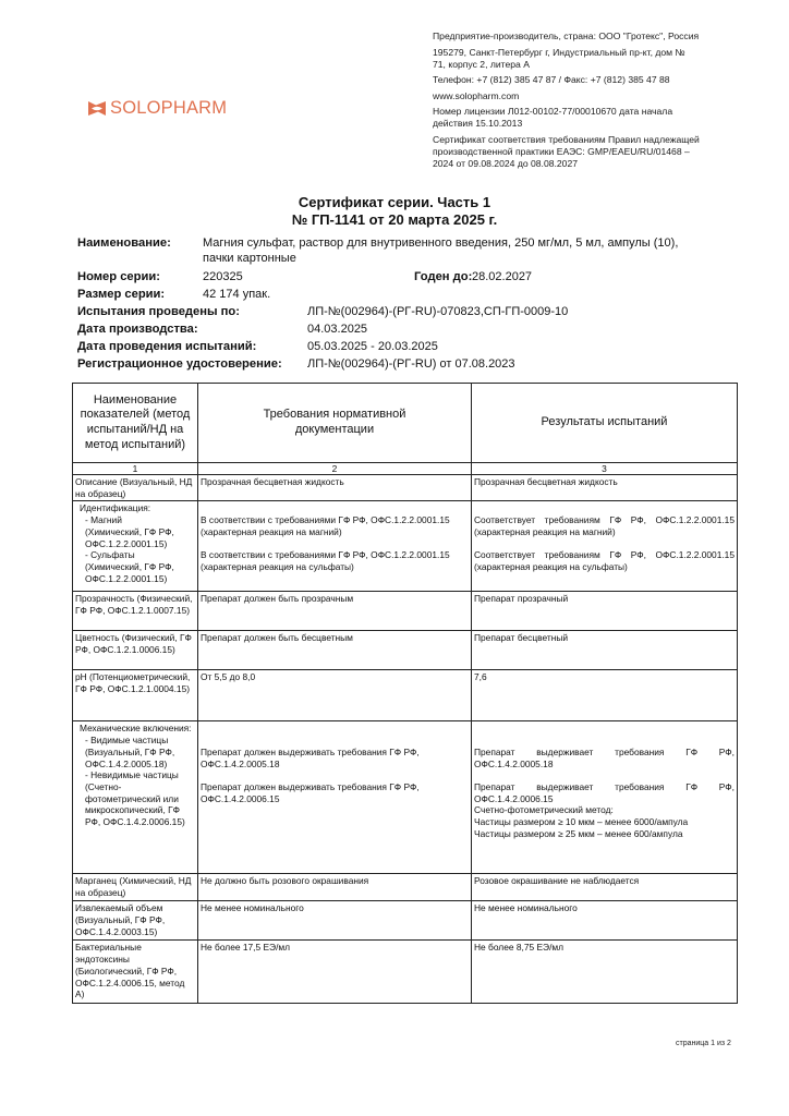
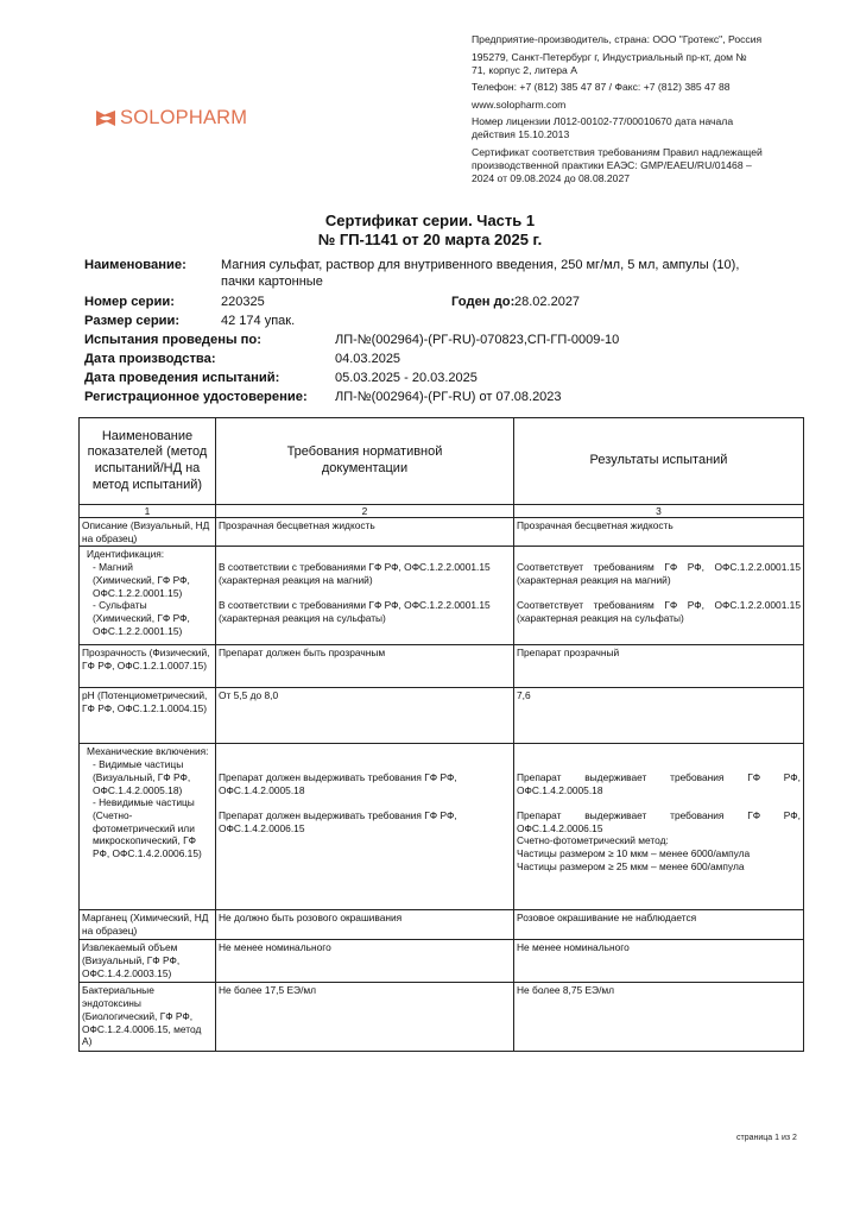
  SOLOPHARM
  Предприятие-производитель, страна: ООО "Гротекс", Россия
  195279, Санкт-Петербург г, Индустриальный пр-кт, дом №
  71, корпус 2, литера А
  Телефон: +7 (812) 385 47 87 / Факс: +7 (812) 385 47 88
  www.solopharm.com
  Номер лицензии Л012-00102-77/00010670 дата начала
  действия 15.10.2013
  Сертификат соответствия требованиям Правил надлежащей
  производственной практики ЕАЭС: GMP/EAEU/RU/01468 –
  2024 от 09.08.2024 до 08.08.2027
  Сертификат серии. Часть 1
  № ГП-1141 от 20 марта 2025 г.
  Наименование:
  Магния сульфат, раствор для внутривенного введения, 250 мг/мл, 5 мл, ампулы (10),
  пачки картонные
  Номер серии:
  220325
  Годен до:
  28.02.2027
  Размер серии:
  42 174 упак.
  Испытания проведены по:
  ЛП-№(002964)-(РГ-RU)-070823,СП-ГП-0009-10
  Дата производства:
  04.03.2025
  Дата проведения испытаний:
  05.03.2025 - 20.03.2025
  Регистрационное удостоверение:
  ЛП-№(002964)-(РГ-RU) от 07.08.2023
  Наименование показателей (метод испытаний/НД на метод испытаний)	Требования нормативной документации	Результаты испытаний
  1	2	3
  Описание (Визуальный, НД на образец)	Прозрачная бесцветная жидкость	Прозрачная бесцветная жидкость
  Идентификация: - Магний (Химический, ГФ РФ, ОФС.1.2.2.0001.15) - Сульфаты (Химический, ГФ РФ, ОФС.1.2.2.0001.15)	В соответствии с требованиями ГФ РФ, ОФС.1.2.2.0001.15 (характерная реакция на магний) В соответствии с требованиями ГФ РФ, ОФС.1.2.2.0001.15 (характерная реакция на сульфаты)	Соответствует требованиям ГФ РФ, ОФС.1.2.2.0001.15 (характерная реакция на магний) Соответствует требованиям ГФ РФ, ОФС.1.2.2.0001.15 (характерная реакция на сульфаты)
  Прозрачность (Физический, ГФ РФ, ОФС.1.2.1.0007.15)	Препарат должен быть прозрачным	Препарат прозрачный
- Цветность (Физический, ГФ РФ, ОФС.1.2.1.0006.15)	Препарат должен быть бесцветным	Препарат бесцветный
  pH (Потенциометрический, ГФ РФ, ОФС.1.2.1.0004.15)	От 5,5 до 8,0	7,6
  Механические включения: - Видимые частицы (Визуальный, ГФ РФ, ОФС.1.4.2.0005.18) - Невидимые частицы (Счетно-фотометрический или микроскопический, ГФ РФ, ОФС.1.4.2.0006.15)	Препарат должен выдерживать требования ГФ РФ, ОФС.1.4.2.0005.18 Препарат должен выдерживать требования ГФ РФ, ОФС.1.4.2.0006.15	Препарат выдерживает требования ГФ РФ, ОФС.1.4.2.0005.18 Препарат выдерживает требования ГФ РФ, ОФС.1.4.2.0006.15 Счетно-фотометрический метод: Частицы размером ≥ 10 мкм – менее 6000/ампула Частицы размером ≥ 25 мкм – менее 600/ампула
  Марганец (Химический, НД на образец)	Не должно быть розового окрашивания	Розовое окрашивание не наблюдается
  Извлекаемый объем (Визуальный, ГФ РФ, ОФС.1.4.2.0003.15)	Не менее номинального	Не менее номинального
  Бактериальные эндотоксины (Биологический, ГФ РФ, ОФС.1.2.4.0006.15, метод А)	Не более 17,5 ЕЭ/мл	Не более 8,75 ЕЭ/мл
